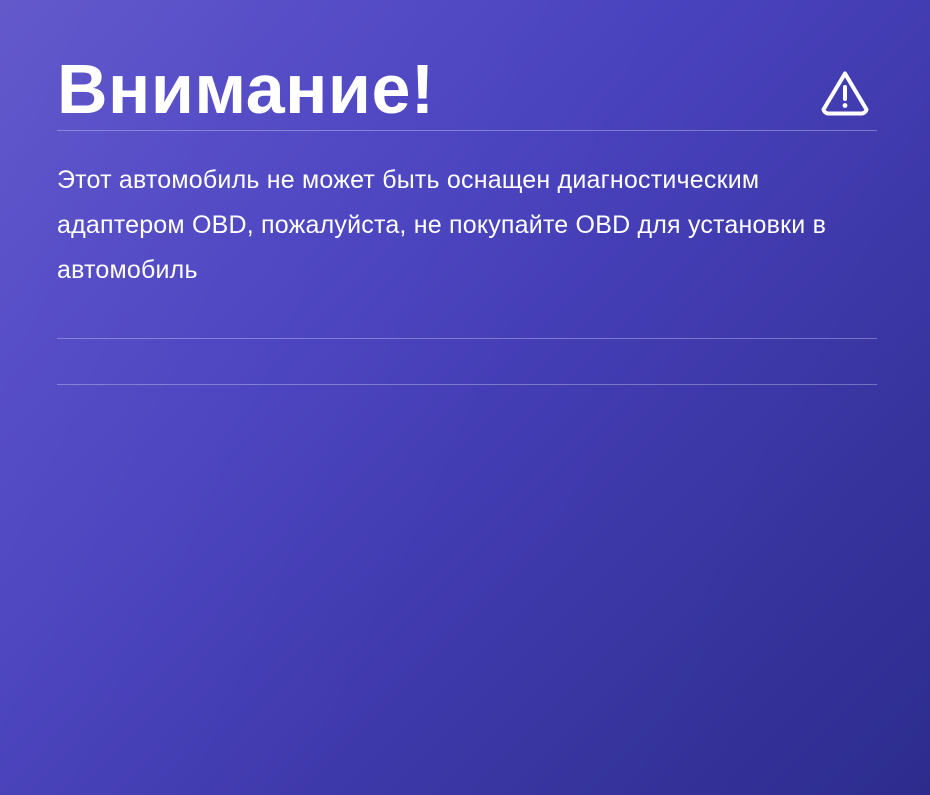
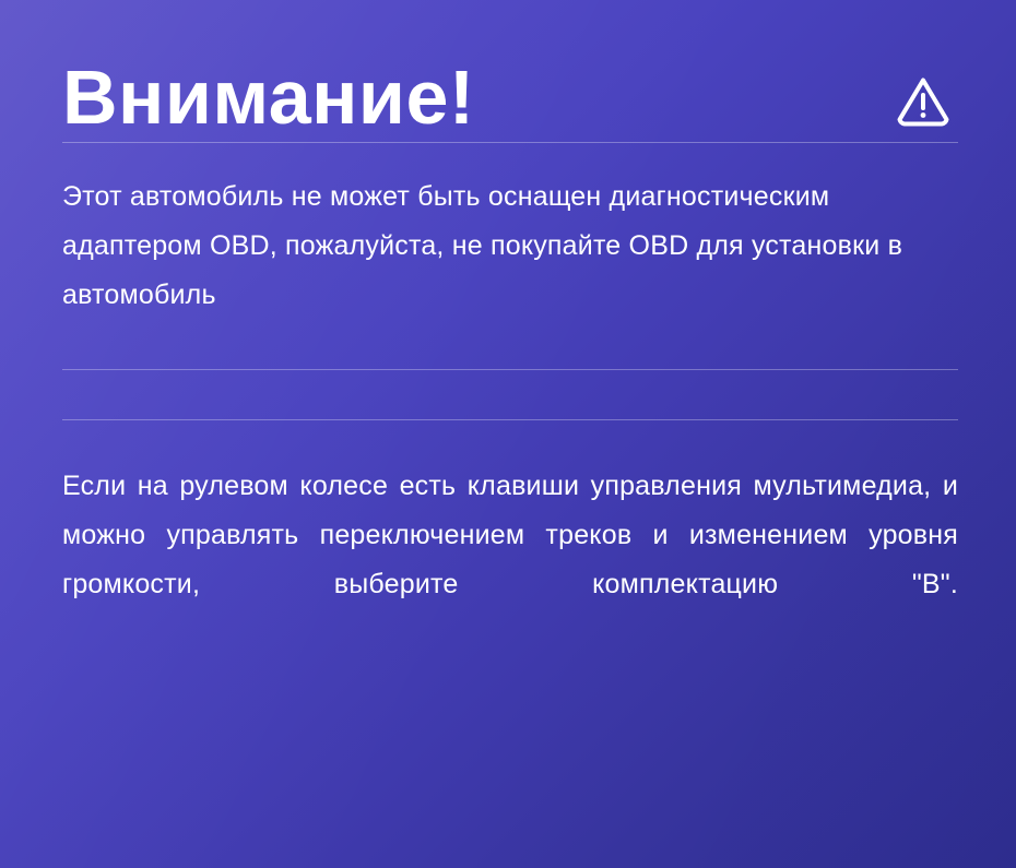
  Внимание!
  Этот автомобиль не может быть оснащен диагностическим адаптером OBD, пожалуйста, не покупайте OBD для установки в автомобиль
+ Если на рулевом колесе есть клавиши управления мультимедиа, и можно управлять переключением треков и изменением уровня громкости, выберите комплектацию "B".
